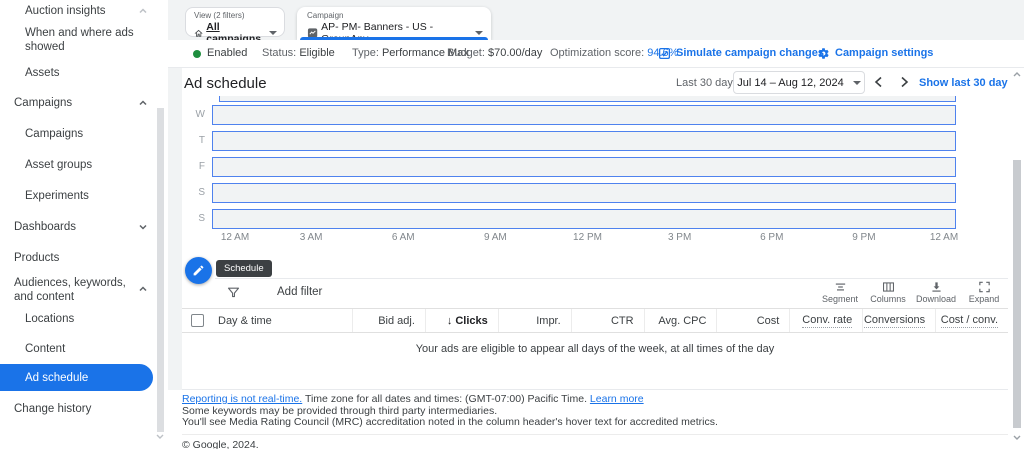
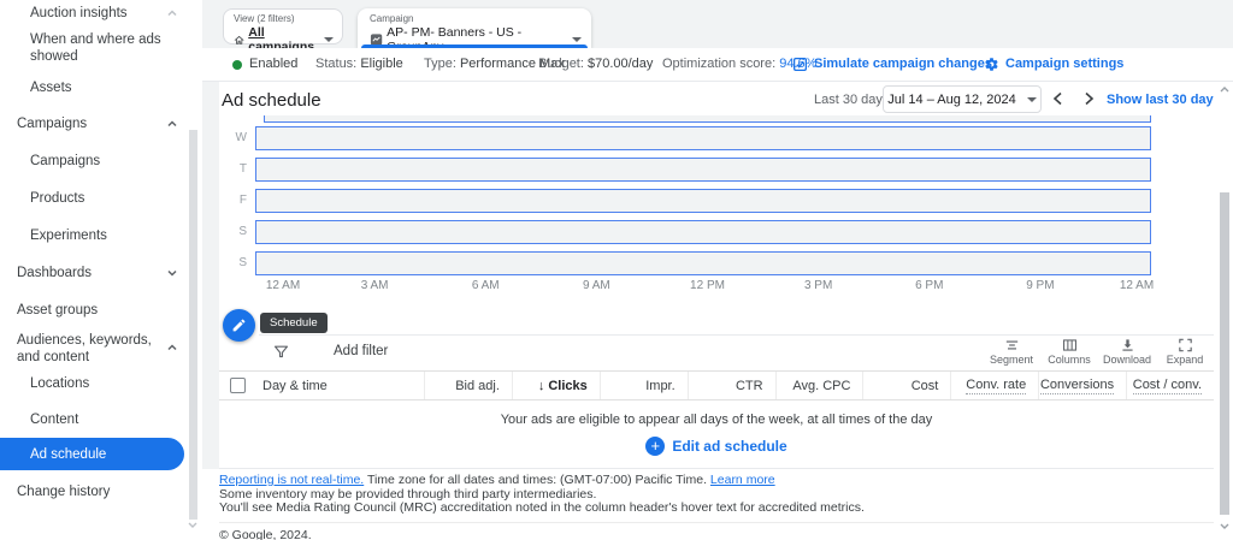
  Auction insights
  When and where ads showed
  Assets
  Campaigns
  Campaigns
- Asset groups
+ Products
  Experiments
  Dashboards
- Products
+ Asset groups
  Audiences, keywords, and content
  Locations
  Content
  Ad schedule
  Change history
  View (2 filters)
  All campaigns
  Campaign
  Enabled
  Status: Eligible
  Type: Performance Max
  Budget: $70.00/day
  Optimization score: 94.%
  Simulate campaign change
  Campaign settings
  Ad schedule
  Last 30 day
  Jul 14 – Aug 12, 2024
  Show last 30 day
  W
  T
  F
  S
  S
  12 AM
  3 AM
  6 AM
  9 AM
  12 PM
  3 PM
  6 PM
  9 PM
  12 AM
  Schedule
  Add filter
  Segment
  Columns
  Download
  Expand
  Day & time
  Bid adj.
  ↓
  Clicks
  Impr.
  CTR
  Avg. CPC
  Cost
  Conv. rate
  Conversions
  Cost / conv.
  Your ads are eligible to appear all days of the week, at all times of the day
+ +
+ Edit ad schedule
  Reporting is not real-time. Time zone for all dates and times: (GMT-07:00) Pacific Time. Learn more
- Some keywords may be provided through third party intermediaries.
+ Some inventory may be provided through third party intermediaries.
  You'll see Media Rating Council (MRC) accreditation noted in the column header's hover text for accredited metrics.
  © Google, 2024.
